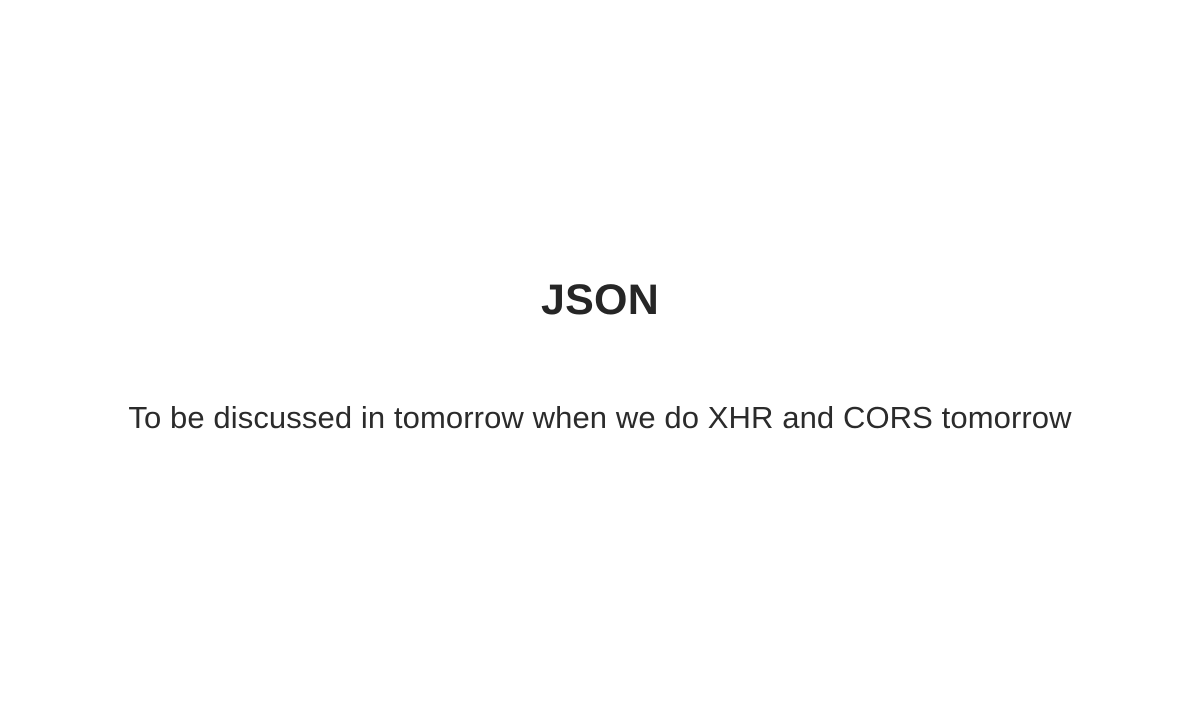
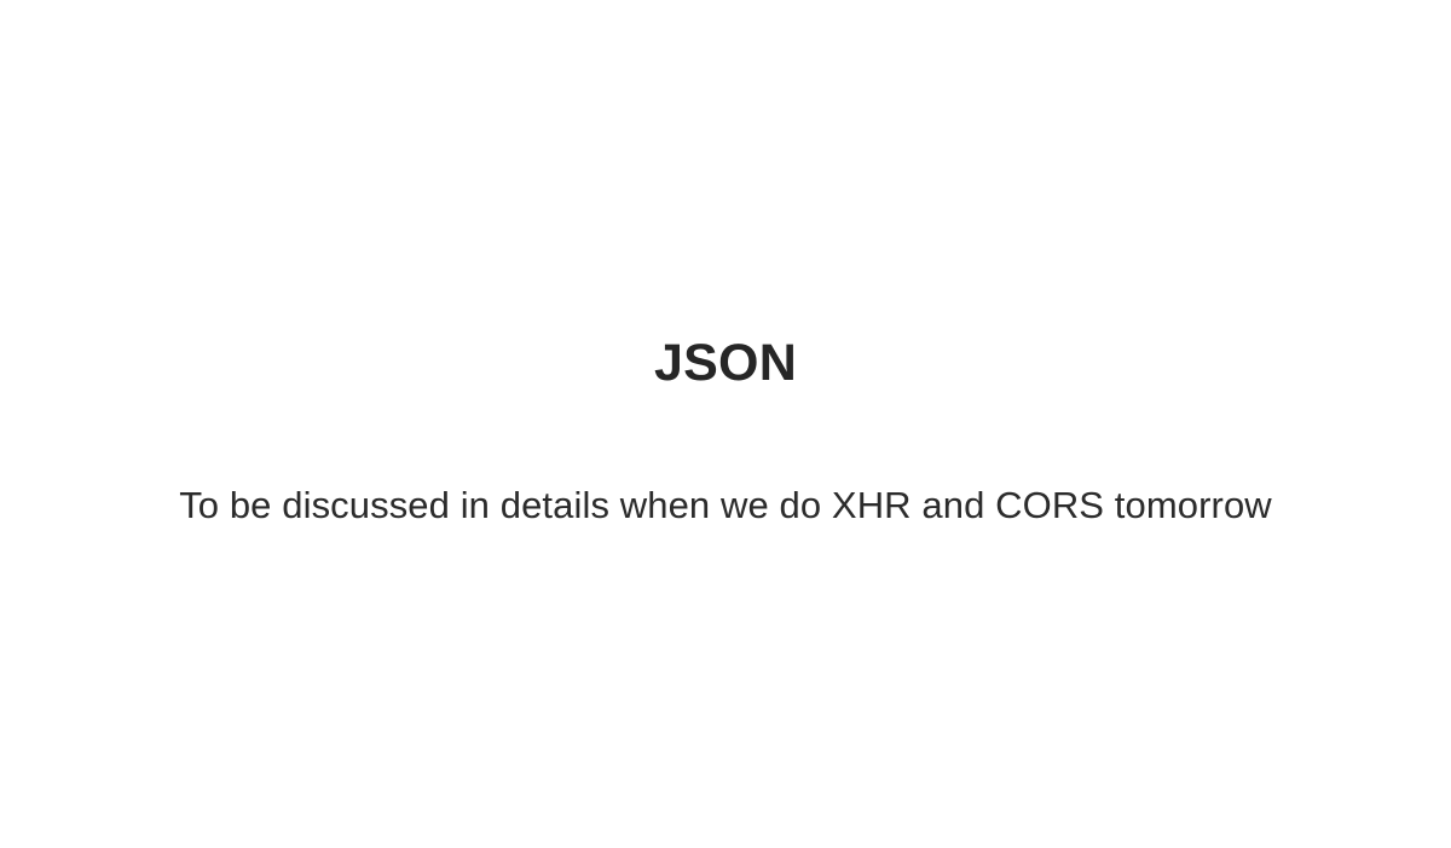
  JSON
- To be discussed in tomorrow when we do XHR and CORS tomorrow
+ To be discussed in details when we do XHR and CORS tomorrow
